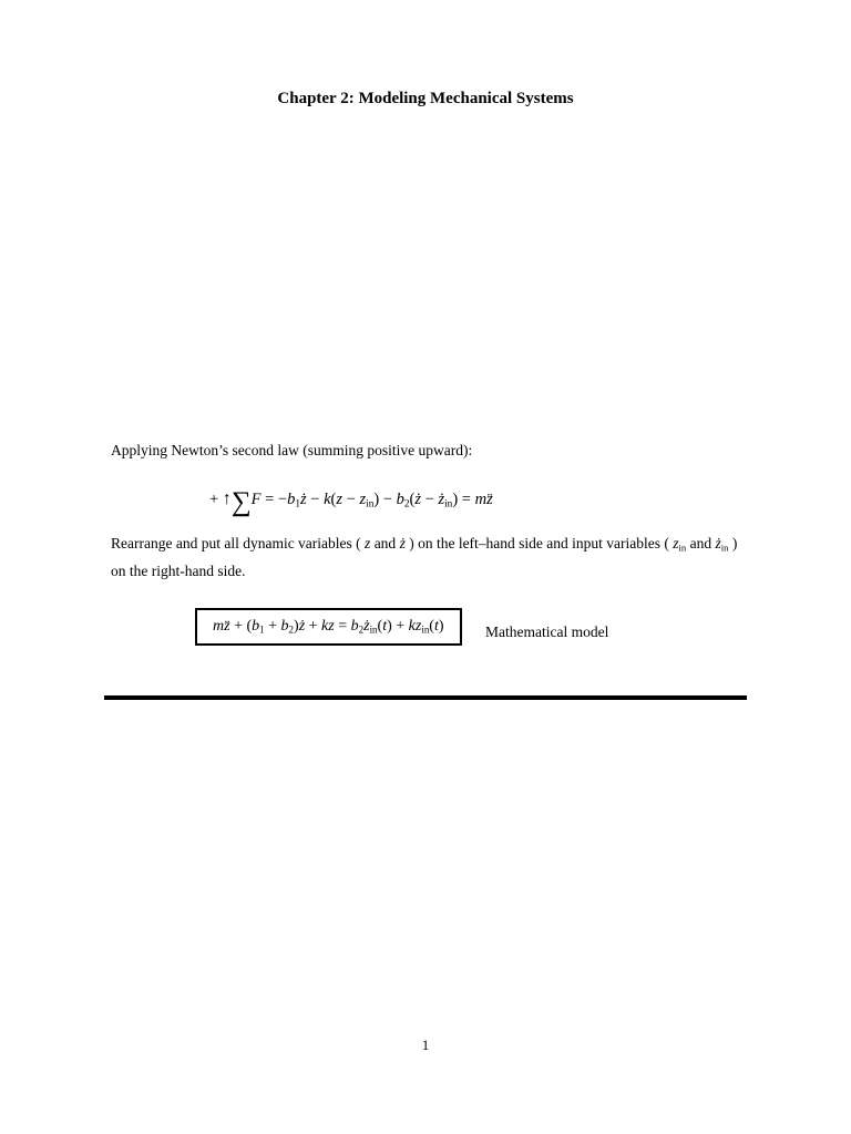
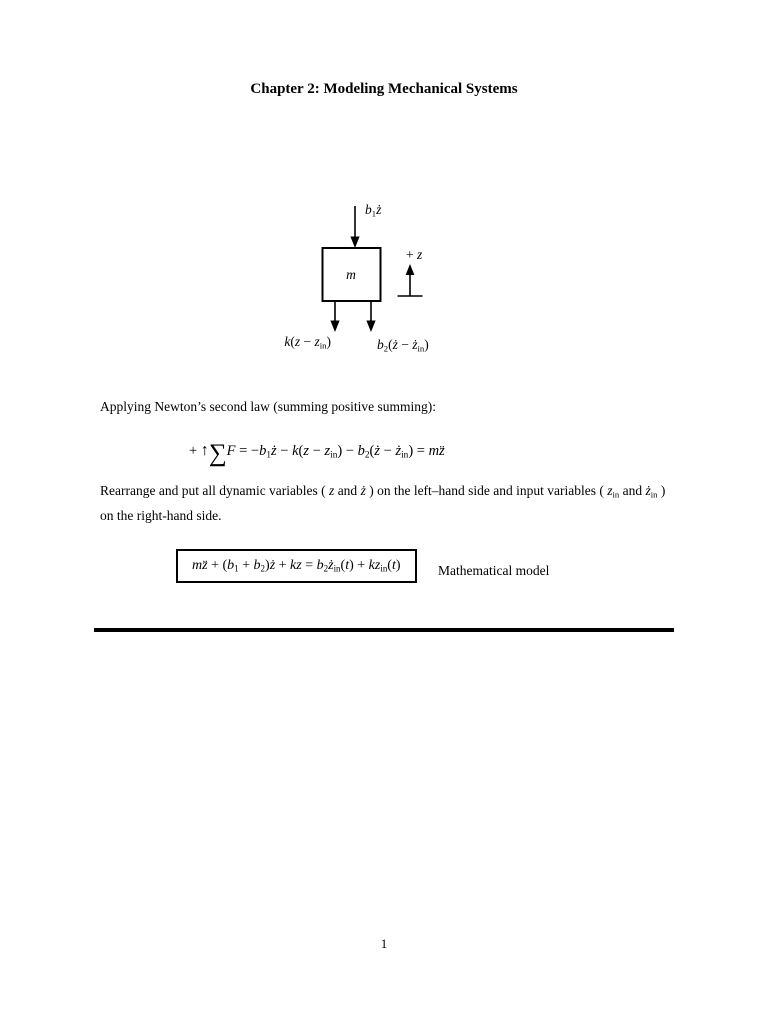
  Chapter 2: Modeling Mechanical Systems
+ b1ż
+ m
+ + z
+ k(z − zin)
+ b2(ż − żin)
- Applying Newton’s second law (summing positive upward):
+ Applying Newton’s second law (summing positive summing):
  + ↑∑F = −b1ż − k(z − zin) − b2(ż − żin) = mz̈
  Rearrange and put all dynamic variables ( z and ż ) on the left–hand side and input variables ( zin and żin ) on the right-hand side.
  mz̈ + (b1 + b2)ż + kz = b2żin(t) + kzin(t)
  Mathematical model
  1
